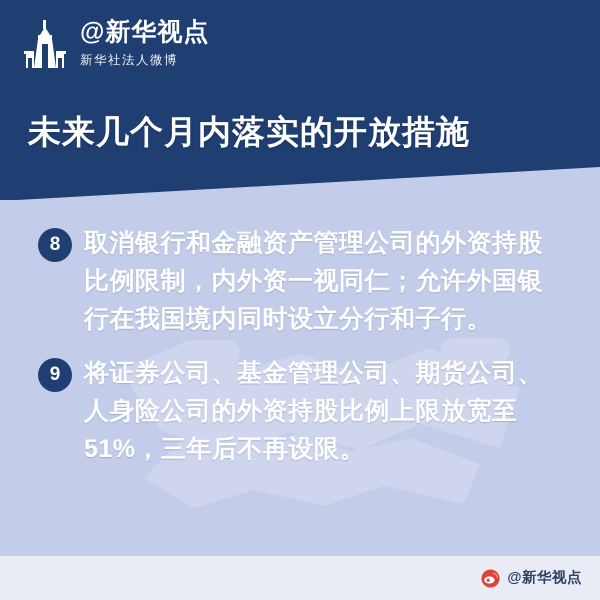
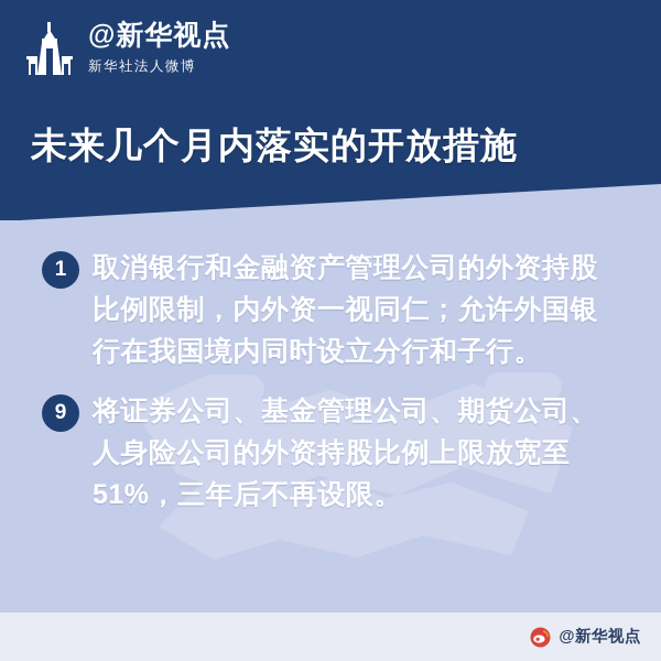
  @新华视点
  新华社法人微博
  未来几个月内落实的开放措施
- 8
+ 1
  取消银行和金融资产管理公司的外资持股比例限制，内外资一视同仁；允许外国银行在我国境内同时设立分行和子行。
  9
  将证券公司、基金管理公司、期货公司、人身险公司的外资持股比例上限放宽至51%，三年后不再设限。
  @新华视点
